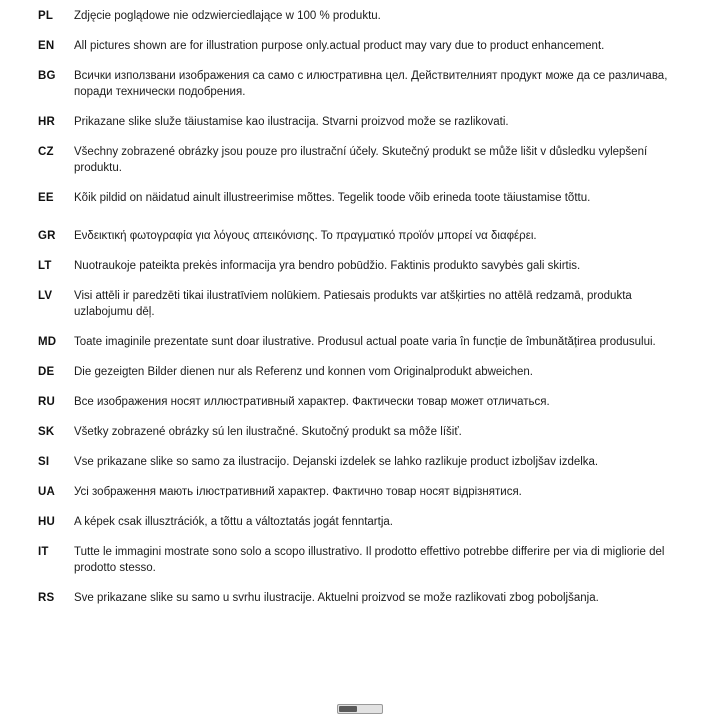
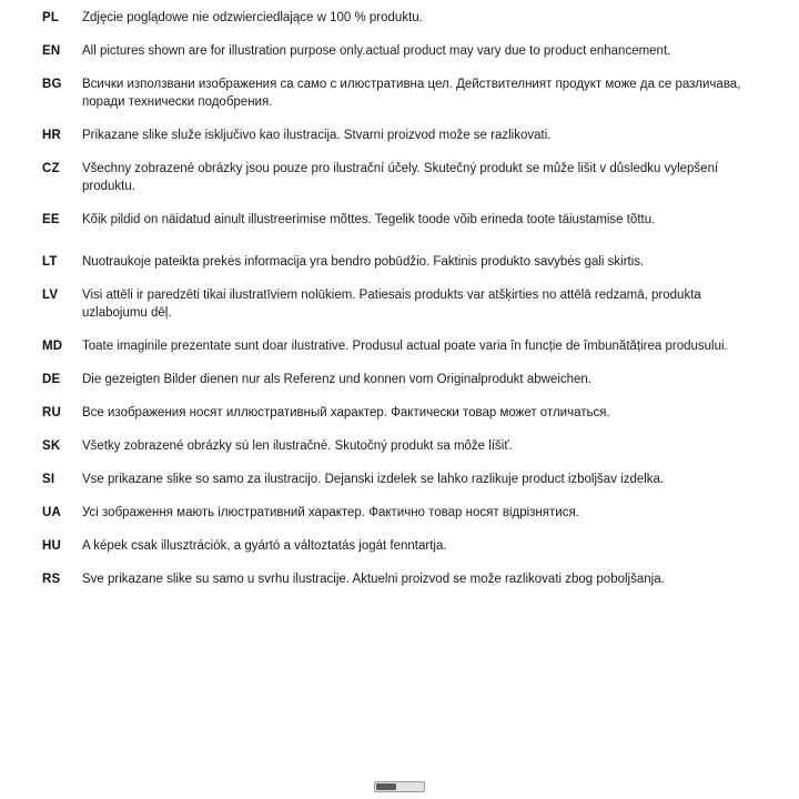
  PL
  Zdjęcie poglądowe nie odzwierciedlające w 100 % produktu.
  EN
  All pictures shown are for illustration purpose only.actual product may vary due to product enhancement.
  BG
  Всички използвани изображения са само с илюстративна цел. Действителният продукт може да се различава, поради технически подобрения.
  HR
- Prikazane slike služe täiustamise kao ilustracija. Stvarni proizvod može se razlikovati.
+ Prikazane slike služe isključivo kao ilustracija. Stvarni proizvod može se razlikovati.
  CZ
  Všechny zobrazené obrázky jsou pouze pro ilustrační účely. Skutečný produkt se může lišit v důsledku vylepšení produktu.
  EE
  Kõik pildid on näidatud ainult illustreerimise mõttes. Tegelik toode võib erineda toote täiustamise tõttu.
- GR
- Ενδεικτική φωτογραφία για λόγους απεικόνισης. Το πραγματικό προϊόν μπορεί να διαφέρει.
  LT
  Nuotraukoje pateikta prekės informacija yra bendro pobūdžio. Faktinis produkto savybės gali skirtis.
  LV
  Visi attēli ir paredzēti tikai ilustratīviem nolūkiem. Patiesais produkts var atšķirties no attēlā redzamā, produkta uzlabojumu dēļ.
  MD
  Toate imaginile prezentate sunt doar ilustrative. Produsul actual poate varia în funcție de îmbunătățirea produsului.
  DE
  Die gezeigten Bilder dienen nur als Referenz und konnen vom Originalprodukt abweichen.
  RU
  Все изображения носят иллюстративный характер. Фактически товар может отличаться.
  SK
  Všetky zobrazené obrázky sú len ilustračné. Skutočný produkt sa môže líšiť.
  SI
  Vse prikazane slike so samo za ilustracijo. Dejanski izdelek se lahko razlikuje product izboljšav izdelka.
  UA
  Усі зображення мають ілюстративний характер. Фактично товар носят відрізнятися.
  HU
- A képek csak illusztrációk, a tõttu a változtatás jogát fenntartja.
+ A képek csak illusztrációk, a gyártó a változtatás jogát fenntartja.
- IT
- Tutte le immagini mostrate sono solo a scopo illustrativo. Il prodotto effettivo potrebbe differire per via di migliorie del prodotto stesso.
  RS
  Sve prikazane slike su samo u svrhu ilustracije. Aktuelni proizvod se može razlikovati zbog poboljšanja.
